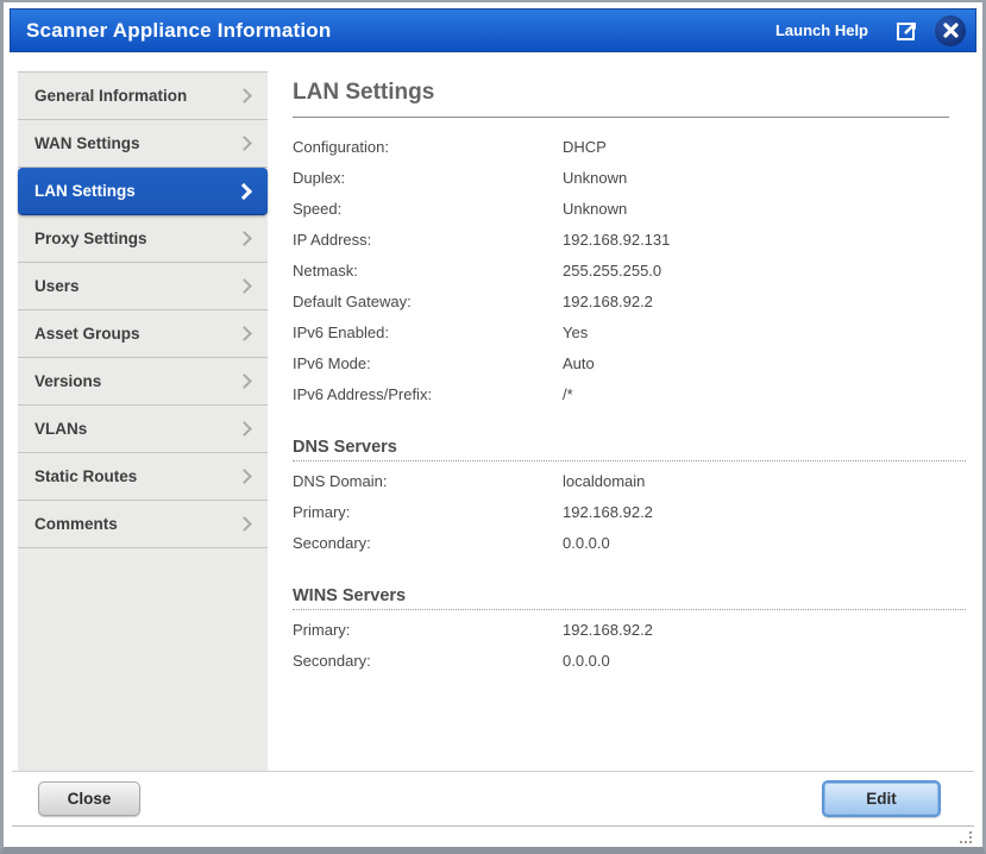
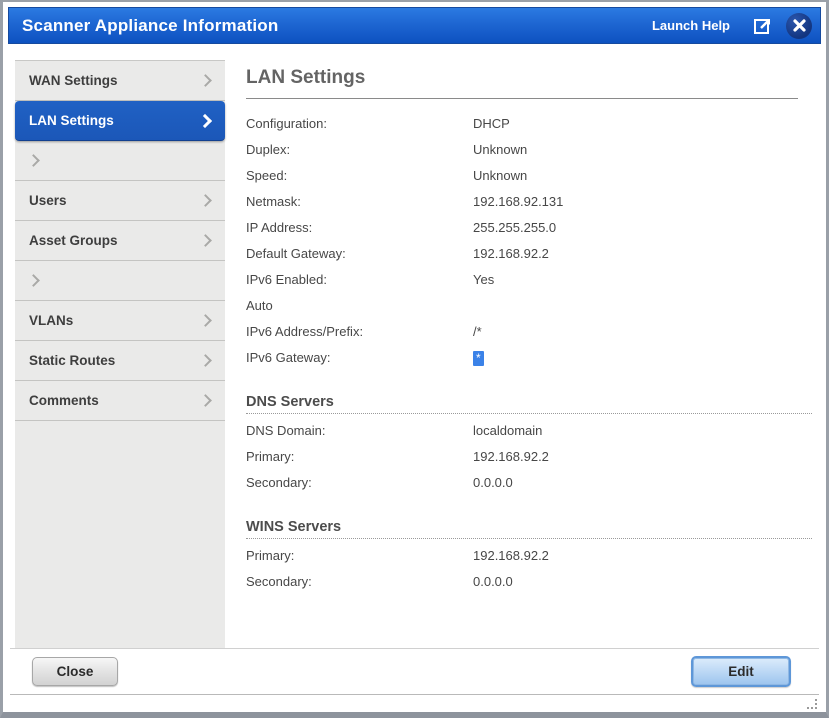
  Scanner Appliance Information
  Launch Help
- General Information
  WAN Settings
  LAN Settings
- Proxy Settings
  Users
  Asset Groups
- Versions
  VLANs
  Static Routes
  Comments
  LAN Settings
  Configuration:
  DHCP
  Duplex:
  Unknown
  Speed:
  Unknown
- IP Address:
+ Netmask:
  192.168.92.131
- Netmask:
+ IP Address:
  255.255.255.0
  Default Gateway:
  192.168.92.2
  IPv6 Enabled:
  Yes
- IPv6 Mode:
  Auto
  IPv6 Address/Prefix:
  /*
+ IPv6 Gateway:
+ *
  DNS Servers
  DNS Domain:
  localdomain
  Primary:
  192.168.92.2
  Secondary:
  0.0.0.0
  WINS Servers
  Primary:
  192.168.92.2
  Secondary:
  0.0.0.0
  Close
  Edit
